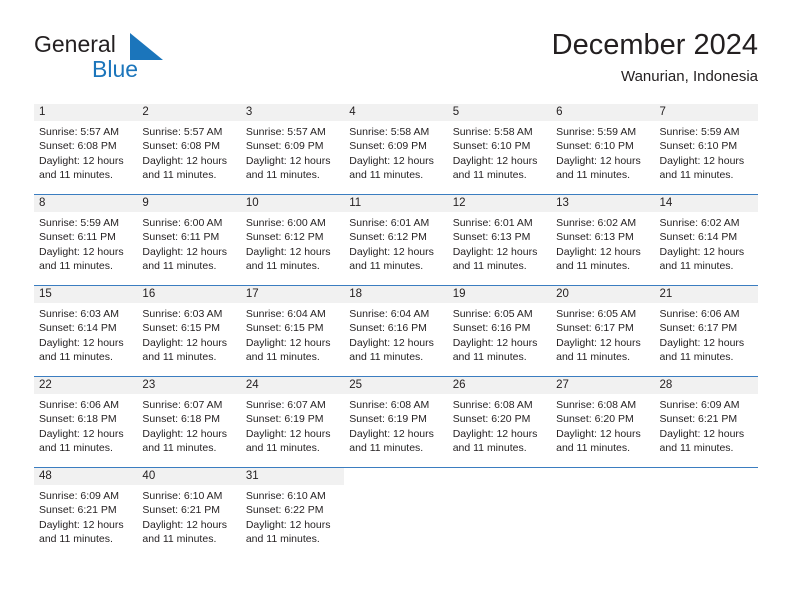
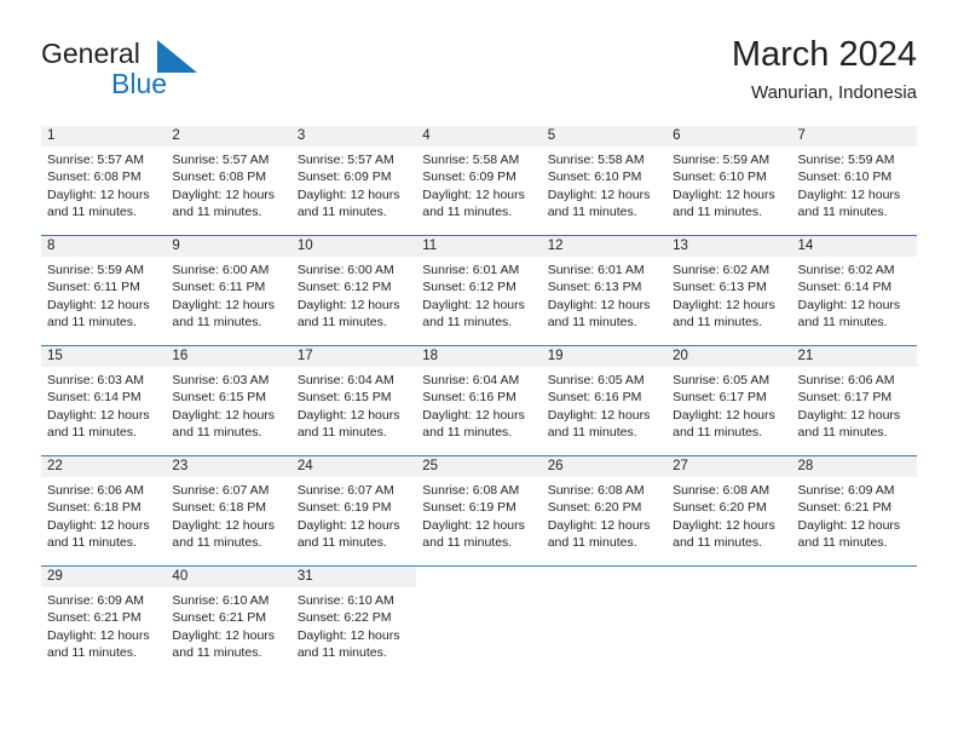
  General
  Blue
- December 2024
+ March 2024
  Wanurian, Indonesia
  1
  Sunrise: 5:57 AM
  Sunset: 6:08 PM
  Daylight: 12 hours and 11 minutes.
  2
  Sunrise: 5:57 AM
  Sunset: 6:08 PM
  Daylight: 12 hours and 11 minutes.
  3
  Sunrise: 5:57 AM
  Sunset: 6:09 PM
  Daylight: 12 hours and 11 minutes.
  4
  Sunrise: 5:58 AM
  Sunset: 6:09 PM
  Daylight: 12 hours and 11 minutes.
  5
  Sunrise: 5:58 AM
  Sunset: 6:10 PM
  Daylight: 12 hours and 11 minutes.
  6
  Sunrise: 5:59 AM
  Sunset: 6:10 PM
  Daylight: 12 hours and 11 minutes.
  7
  Sunrise: 5:59 AM
  Sunset: 6:10 PM
  Daylight: 12 hours and 11 minutes.
  8
  Sunrise: 5:59 AM
  Sunset: 6:11 PM
  Daylight: 12 hours and 11 minutes.
  9
  Sunrise: 6:00 AM
  Sunset: 6:11 PM
  Daylight: 12 hours and 11 minutes.
  10
  Sunrise: 6:00 AM
  Sunset: 6:12 PM
  Daylight: 12 hours and 11 minutes.
  11
  Sunrise: 6:01 AM
  Sunset: 6:12 PM
  Daylight: 12 hours and 11 minutes.
  12
  Sunrise: 6:01 AM
  Sunset: 6:13 PM
  Daylight: 12 hours and 11 minutes.
  13
  Sunrise: 6:02 AM
  Sunset: 6:13 PM
  Daylight: 12 hours and 11 minutes.
  14
  Sunrise: 6:02 AM
  Sunset: 6:14 PM
  Daylight: 12 hours and 11 minutes.
  15
  Sunrise: 6:03 AM
  Sunset: 6:14 PM
  Daylight: 12 hours and 11 minutes.
  16
  Sunrise: 6:03 AM
  Sunset: 6:15 PM
  Daylight: 12 hours and 11 minutes.
  17
  Sunrise: 6:04 AM
  Sunset: 6:15 PM
  Daylight: 12 hours and 11 minutes.
  18
  Sunrise: 6:04 AM
  Sunset: 6:16 PM
  Daylight: 12 hours and 11 minutes.
  19
  Sunrise: 6:05 AM
  Sunset: 6:16 PM
  Daylight: 12 hours and 11 minutes.
  20
  Sunrise: 6:05 AM
  Sunset: 6:17 PM
  Daylight: 12 hours and 11 minutes.
  21
  Sunrise: 6:06 AM
  Sunset: 6:17 PM
  Daylight: 12 hours and 11 minutes.
  22
  Sunrise: 6:06 AM
  Sunset: 6:18 PM
  Daylight: 12 hours and 11 minutes.
  23
  Sunrise: 6:07 AM
  Sunset: 6:18 PM
  Daylight: 12 hours and 11 minutes.
  24
  Sunrise: 6:07 AM
  Sunset: 6:19 PM
  Daylight: 12 hours and 11 minutes.
  25
  Sunrise: 6:08 AM
  Sunset: 6:19 PM
  Daylight: 12 hours and 11 minutes.
  26
  Sunrise: 6:08 AM
  Sunset: 6:20 PM
  Daylight: 12 hours and 11 minutes.
  27
  Sunrise: 6:08 AM
  Sunset: 6:20 PM
  Daylight: 12 hours and 11 minutes.
  28
  Sunrise: 6:09 AM
  Sunset: 6:21 PM
  Daylight: 12 hours and 11 minutes.
- 48
+ 29
  Sunrise: 6:09 AM
  Sunset: 6:21 PM
  Daylight: 12 hours and 11 minutes.
  40
  Sunrise: 6:10 AM
  Sunset: 6:21 PM
  Daylight: 12 hours and 11 minutes.
  31
  Sunrise: 6:10 AM
  Sunset: 6:22 PM
  Daylight: 12 hours and 11 minutes.
